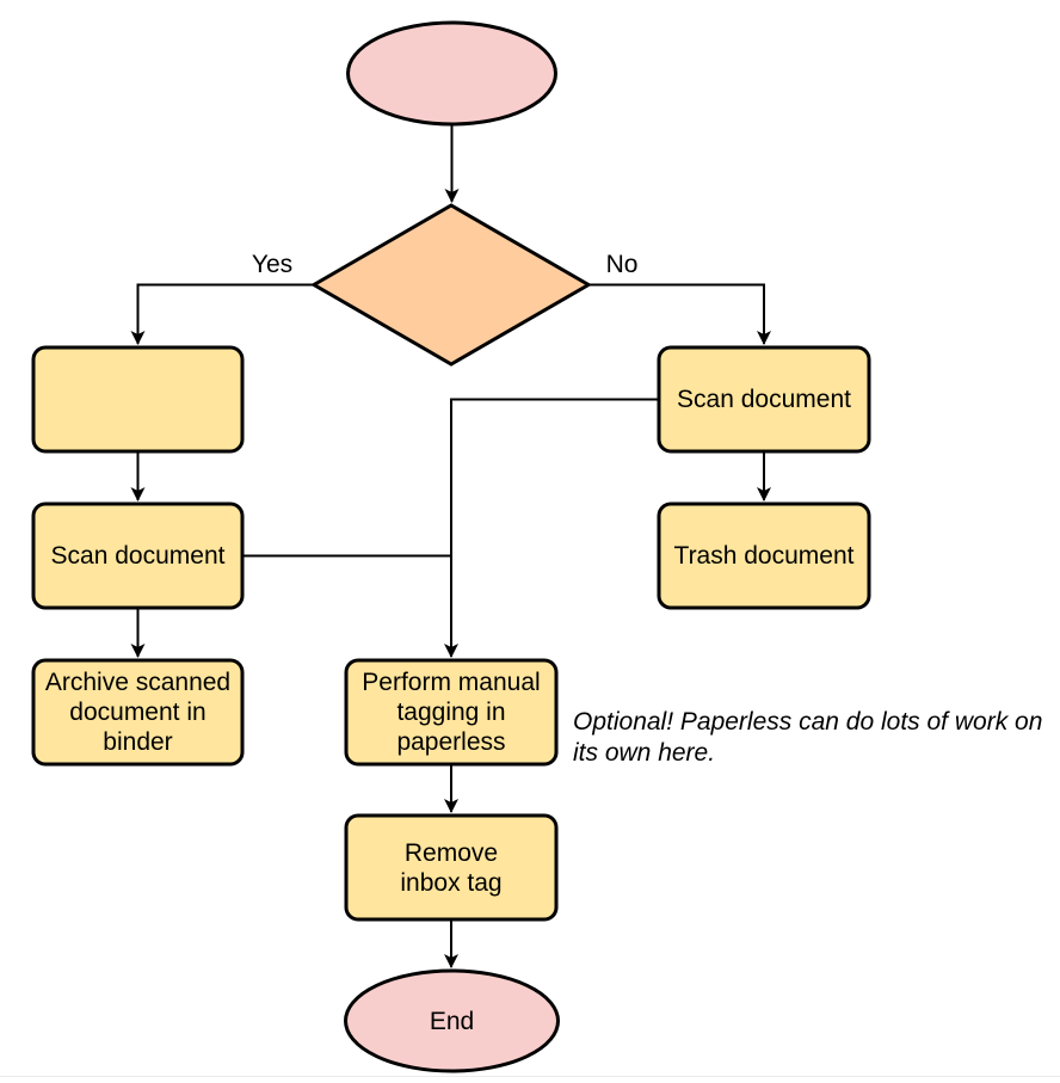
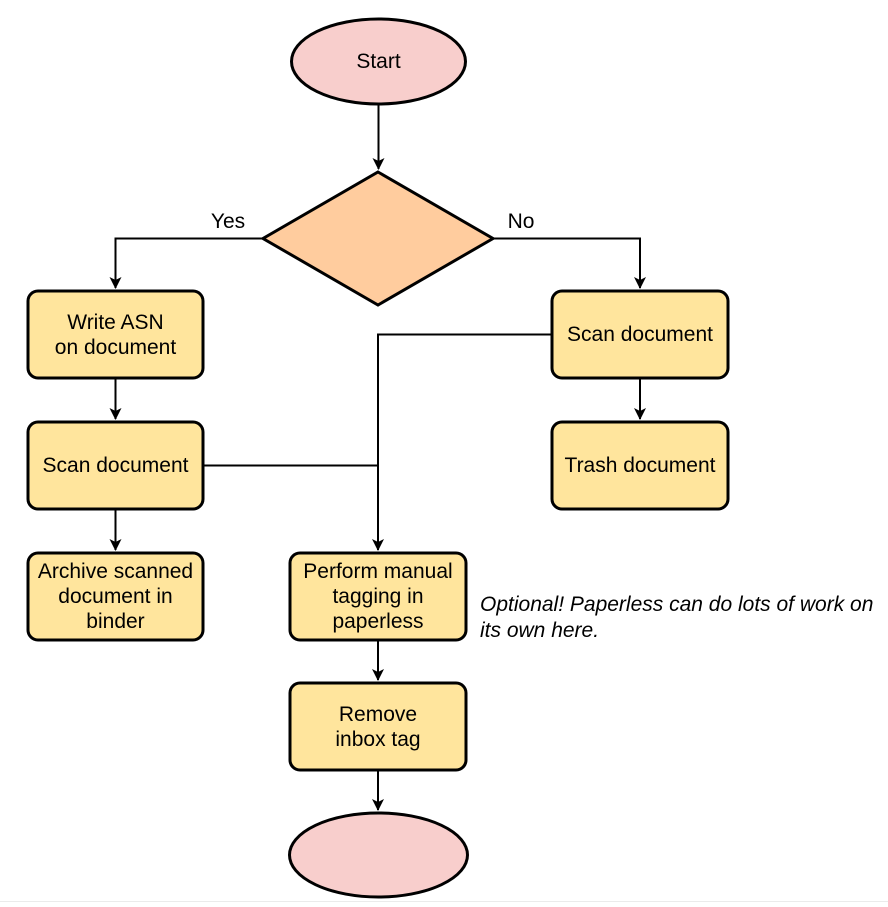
+ Start
+ Write ASN
+ on document
  Scan document
  Archive scanned
  document in
  binder
  Scan document
  Trash document
  Perform manual
  tagging in
  paperless
  Remove
  inbox tag
- End
  Yes
  No
  Optional! Paperless can do lots of work on
  its own here.
